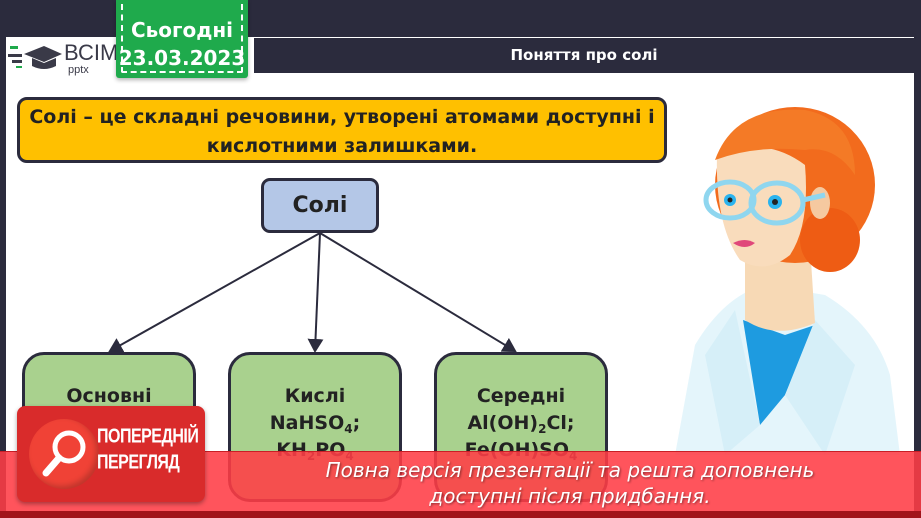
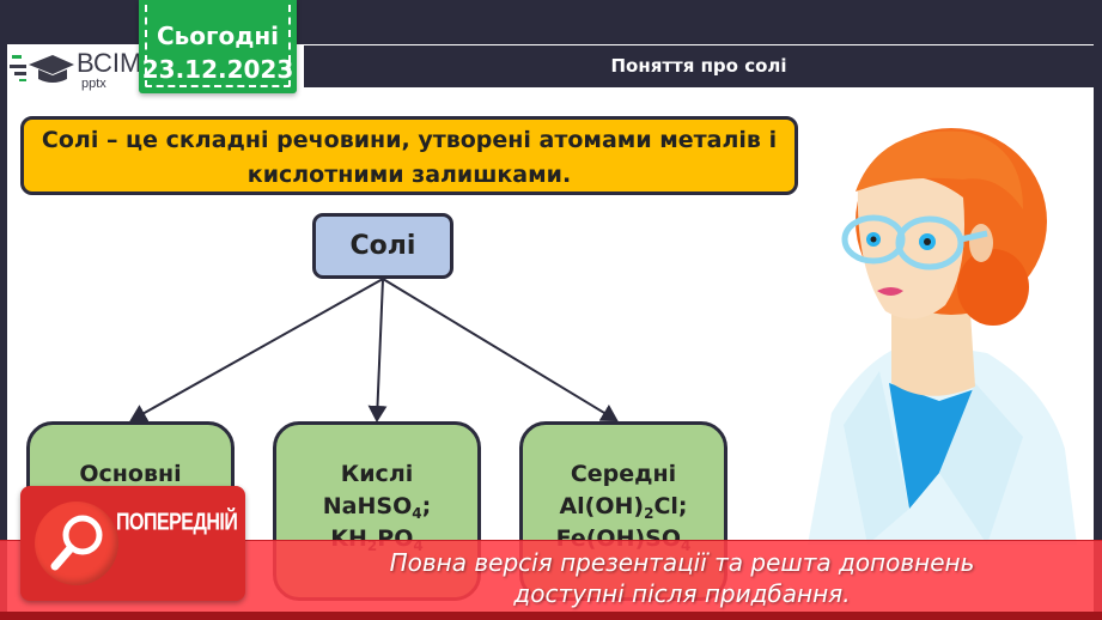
  ВСІМ
  pptx
  Сьогодні
- 23.03.2023
+ 23.12.2023
  Поняття про солі
- Солі – це складні речовини, утворені атомами доступні і
+ Солі – це складні речовини, утворені атомами металів і
  кислотними залишками.
  Солі
  Основні
  Кислі
  NaHSO4;
  KH2PO4
  Середні
  Al(OH)2Cl;
  Fe(OH)SO4
  Повна версія презентації та решта доповнень
  доступні після придбання.
  ПОПЕРЕДНІЙ
- ПЕРЕГЛЯД
